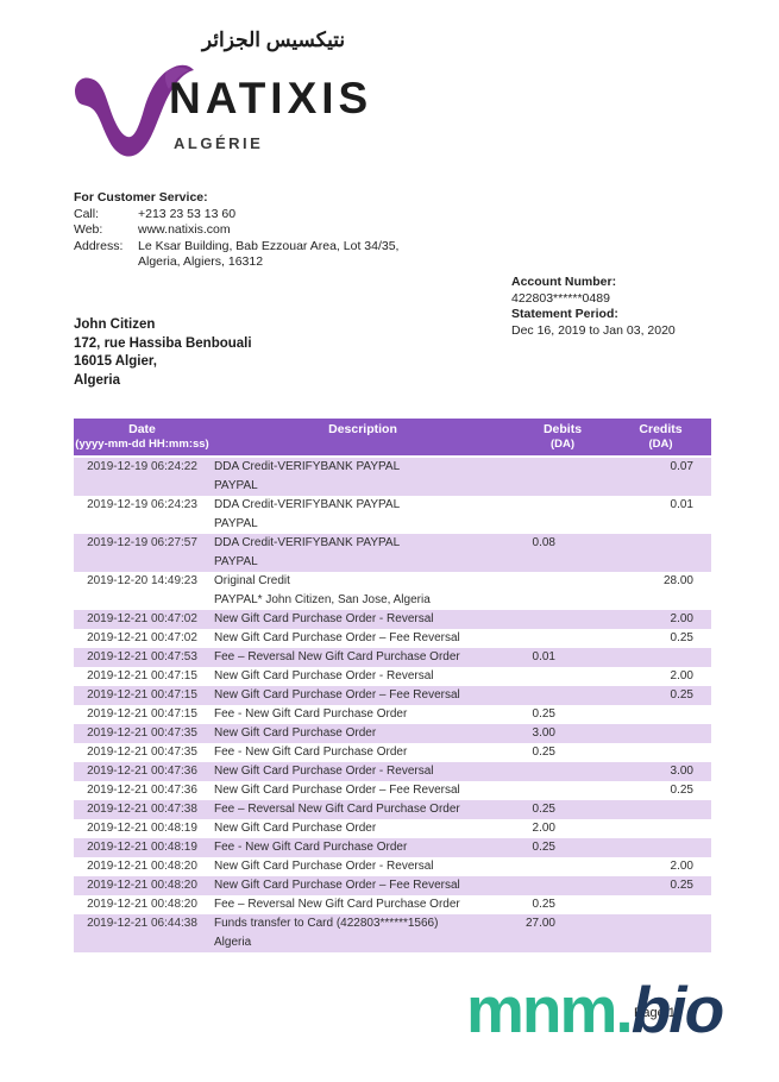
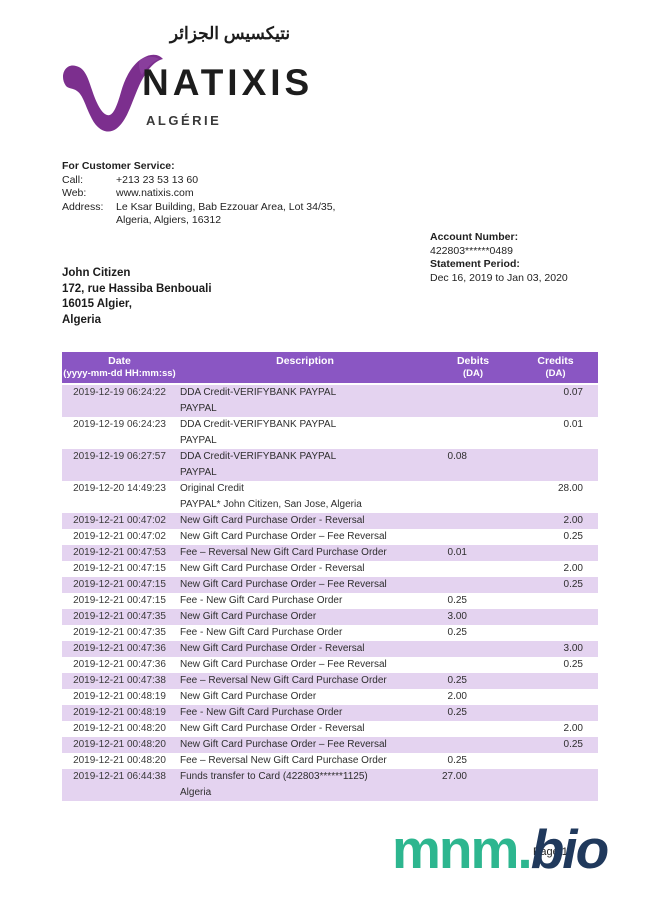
  نتيكسيس الجزائر
  NATIXIS
  ALGÉRIE
  For Customer Service:
  Call:
  +213 23 53 13 60
  Web:
  www.natixis.com
  Address:
  Le Ksar Building, Bab Ezzouar Area, Lot 34/35,
  Algeria, Algiers, 16312
  Account Number:
  422803******0489
  Statement Period:
  Dec 16, 2019 to Jan 03, 2020
  John Citizen
  172, rue Hassiba Benbouali
  16015 Algier,
  Algeria
  Date (yyyy-mm-dd HH:mm:ss)	Description	Debits (DA)	Credits (DA)
  2019-12-19 06:24:22	DDA Credit-VERIFYBANK PAYPALPAYPAL		0.07
  2019-12-19 06:24:23	DDA Credit-VERIFYBANK PAYPALPAYPAL		0.01
  2019-12-19 06:27:57	DDA Credit-VERIFYBANK PAYPALPAYPAL	0.08
  2019-12-20 14:49:23	Original CreditPAYPAL* John Citizen, San Jose, Algeria		28.00
  2019-12-21 00:47:02	New Gift Card Purchase Order - Reversal		2.00
  2019-12-21 00:47:02	New Gift Card Purchase Order – Fee Reversal		0.25
  2019-12-21 00:47:53	Fee – Reversal New Gift Card Purchase Order	0.01
  2019-12-21 00:47:15	New Gift Card Purchase Order - Reversal		2.00
  2019-12-21 00:47:15	New Gift Card Purchase Order – Fee Reversal		0.25
  2019-12-21 00:47:15	Fee - New Gift Card Purchase Order	0.25
  2019-12-21 00:47:35	New Gift Card Purchase Order	3.00
  2019-12-21 00:47:35	Fee - New Gift Card Purchase Order	0.25
  2019-12-21 00:47:36	New Gift Card Purchase Order - Reversal		3.00
  2019-12-21 00:47:36	New Gift Card Purchase Order – Fee Reversal		0.25
  2019-12-21 00:47:38	Fee – Reversal New Gift Card Purchase Order	0.25
  2019-12-21 00:48:19	New Gift Card Purchase Order	2.00
  2019-12-21 00:48:19	Fee - New Gift Card Purchase Order	0.25
  2019-12-21 00:48:20	New Gift Card Purchase Order - Reversal		2.00
  2019-12-21 00:48:20	New Gift Card Purchase Order – Fee Reversal		0.25
  2019-12-21 00:48:20	Fee – Reversal New Gift Card Purchase Order	0.25
- 2019-12-21 06:44:38	Funds transfer to Card (422803******1566)Algeria	27.00
+ 2019-12-21 06:44:38	Funds transfer to Card (422803******1125)Algeria	27.00
  Page 1
  mnm.bio
